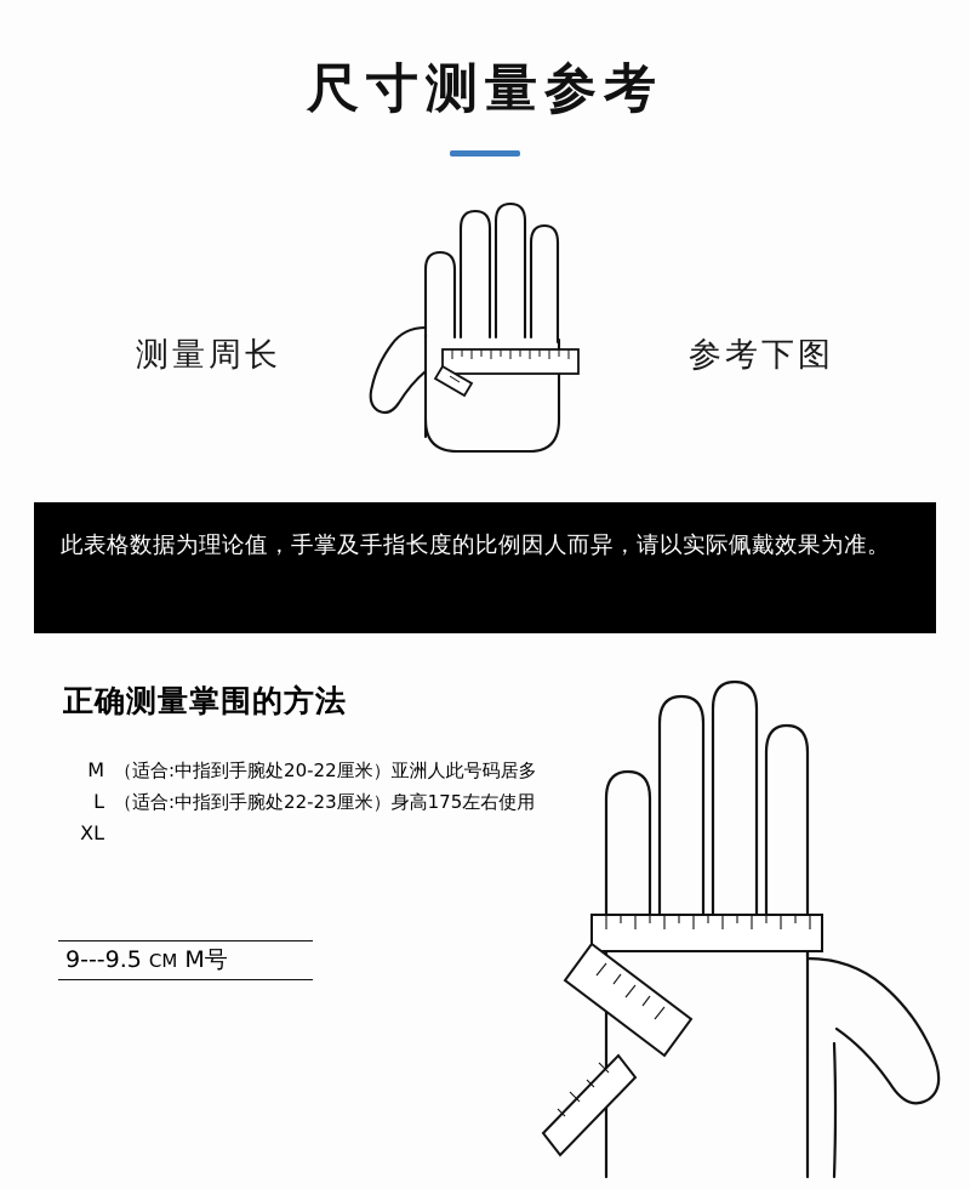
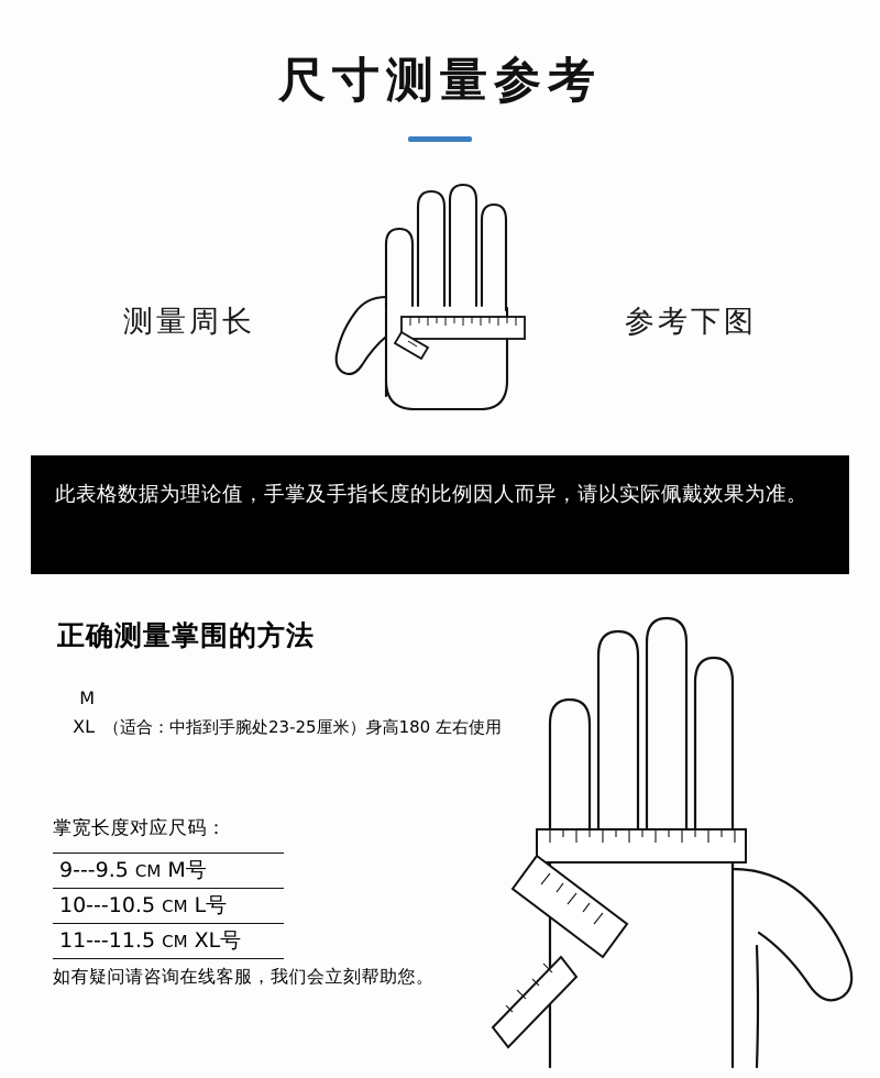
  尺寸测量参考
  测量周长
  参考下图
  此表格数据为理论值，手掌及手指长度的比例因人而异，请以实际佩戴效果为准。
  正确测量掌围的方法
  M
- （适合:中指到手腕处20-22厘米）亚洲人此号码居多
- L
- （适合:中指到手腕处22-23厘米）身高175左右使用
  XL
+ （适合：中指到手腕处23-25厘米）身高180 左右使用
+ 掌宽长度对应尺码：
  9---9.5 CM M号
+ 10---10.5 CM L号
+ 11---11.5 CM XL号
+ 如有疑问请咨询在线客服，我们会立刻帮助您。
